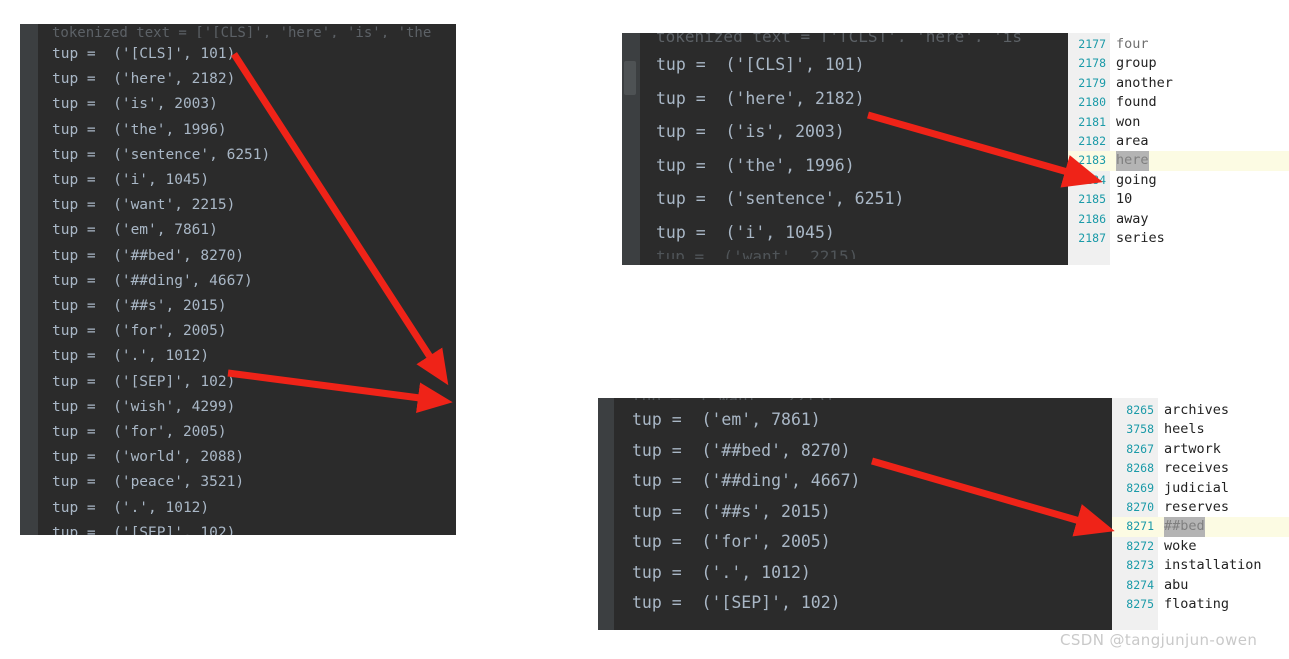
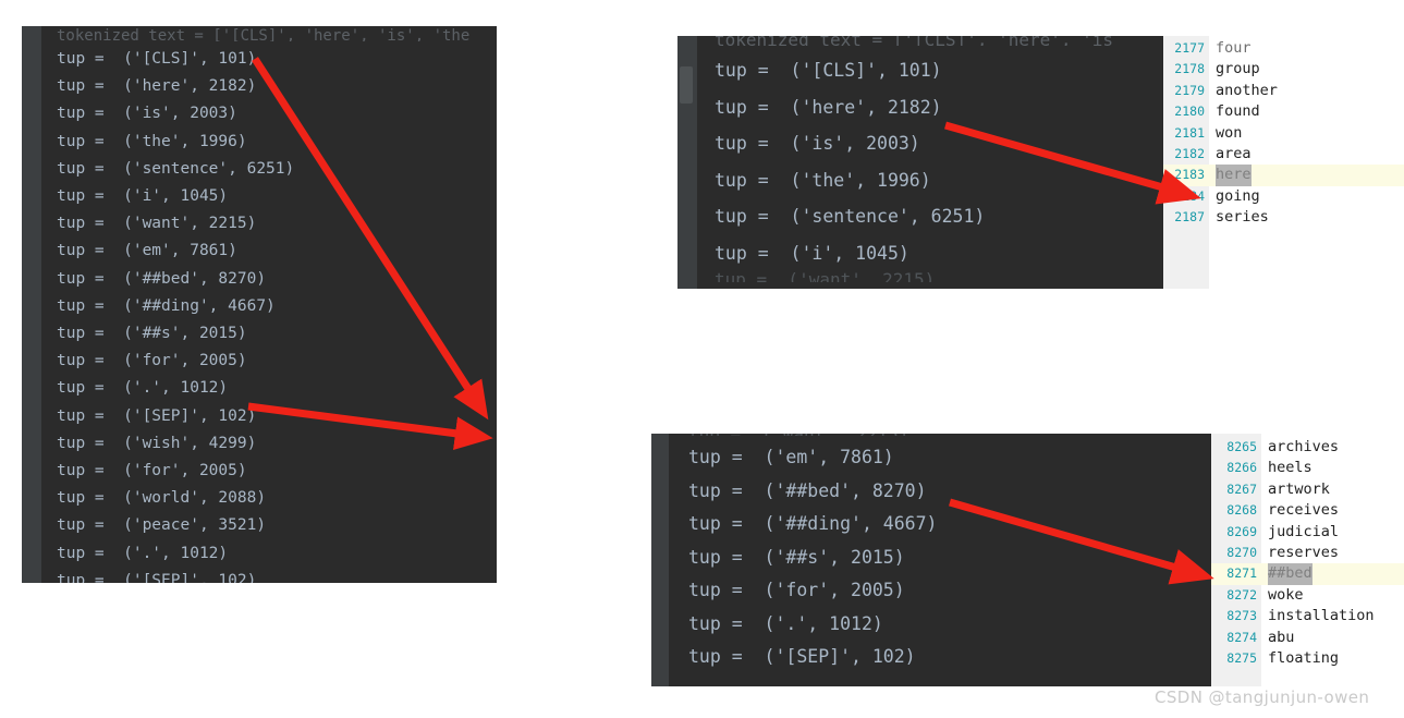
  tokenized_text = ['[CLS]', 'here', 'is', 'the
  tup = ('[CLS]', 101)
  tup = ('here', 2182)
  tup = ('is', 2003)
  tup = ('the', 1996)
  tup = ('sentence', 6251)
  tup = ('i', 1045)
  tup = ('want', 2215)
  tup = ('em', 7861)
  tup = ('##bed', 8270)
  tup = ('##ding', 4667)
  tup = ('##s', 2015)
  tup = ('for', 2005)
  tup = ('.', 1012)
  tup = ('[SEP]', 102)
  tup = ('wish', 4299)
  tup = ('for', 2005)
  tup = ('world', 2088)
  tup = ('peace', 3521)
  tup = ('.', 1012)
  tup = ('[SEP]', 102)
  tokenized_text = ['[CLS]', 'here', 'is
  tup = ('[CLS]', 101)
  tup = ('here', 2182)
  tup = ('is', 2003)
  tup = ('the', 1996)
  tup = ('sentence', 6251)
  tup = ('i', 1045)
  tup = ('want', 2215)
  2177
  four
  2178
  group
  2179
  another
  2180
  found
  2181
  won
  2182
  area
  2183
  here
  284
  going
- 2185
- 10
- 2186
- away
  2187
  series
  tup = ('want', 2215)
  tup = ('em', 7861)
  tup = ('##bed', 8270)
  tup = ('##ding', 4667)
  tup = ('##s', 2015)
  tup = ('for', 2005)
  tup = ('.', 1012)
  tup = ('[SEP]', 102)
  8265
  archives
- 3758
+ 8266
  heels
  8267
  artwork
  8268
  receives
  8269
  judicial
  8270
  reserves
  8271
  ##bed
  8272
  woke
  8273
  installation
  8274
  abu
  8275
  floating
  CSDN @tangjunjun-owen
